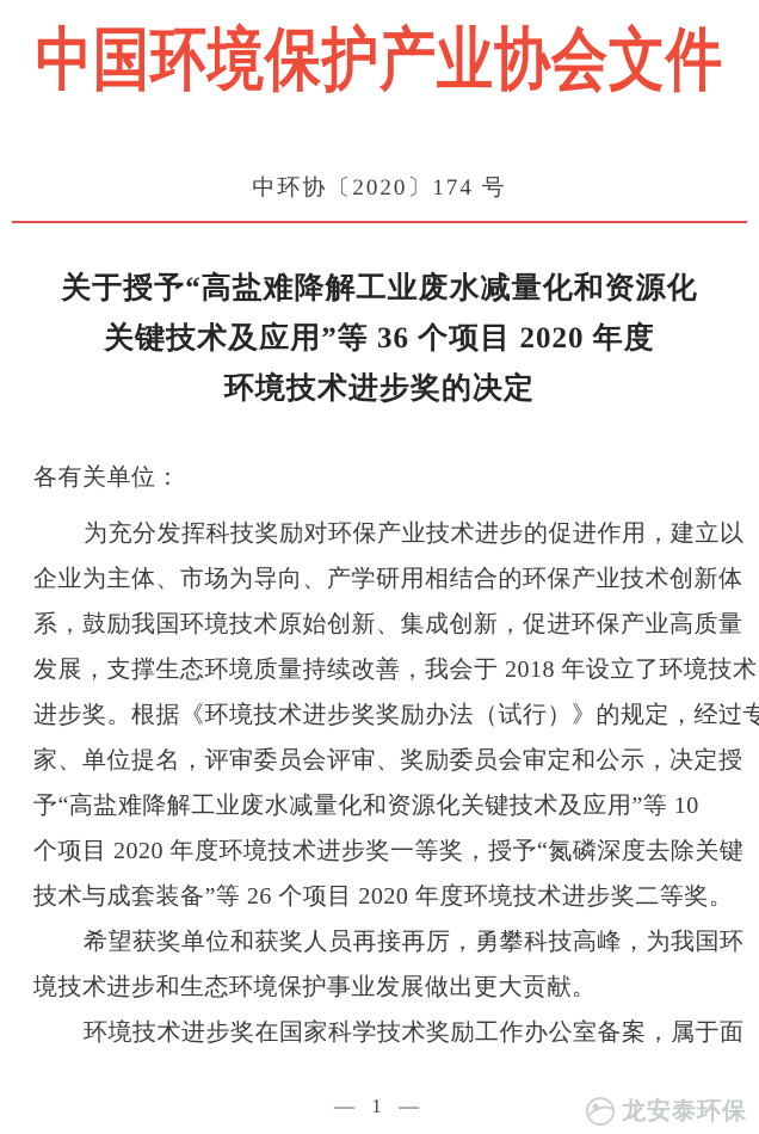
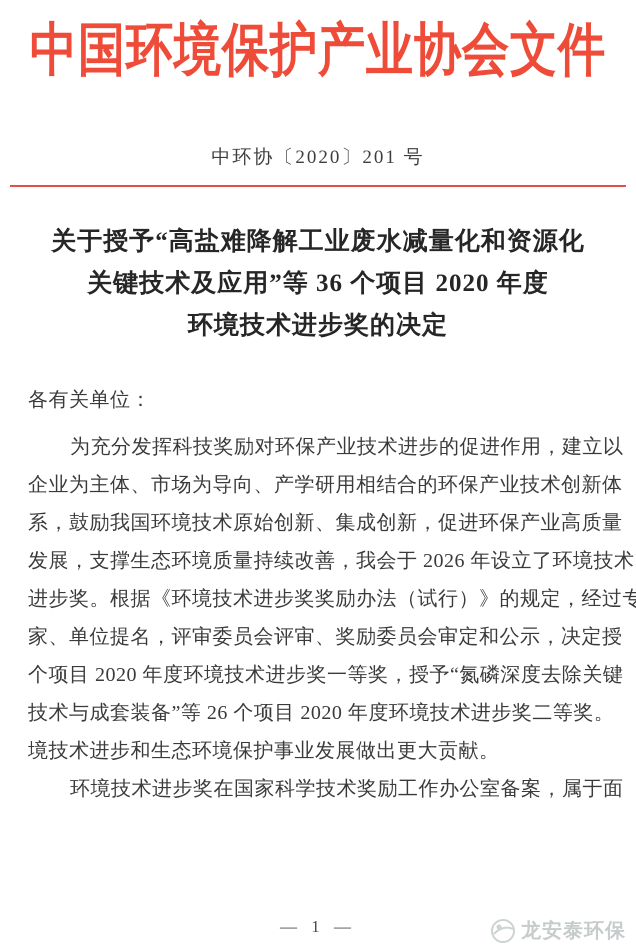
  中国环境保护产业协会文件
- 中环协〔2020〕174 号
+ 中环协〔2020〕201 号
  关于授予“高盐难降解工业废水减量化和资源化
  关键技术及应用”等 36 个项目 2020 年度
  环境技术进步奖的决定
  各有关单位：
  为充分发挥科技奖励对环保产业技术进步的促进作用，建立以
  企业为主体、市场为导向、产学研用相结合的环保产业技术创新体
  系，鼓励我国环境技术原始创新、集成创新，促进环保产业高质量
- 发展，支撑生态环境质量持续改善，我会于 2018 年设立了环境技术
+ 发展，支撑生态环境质量持续改善，我会于 2026 年设立了环境技术
  进步奖。根据《环境技术进步奖奖励办法（试行）》的规定，经过专
  家、单位提名，评审委员会评审、奖励委员会审定和公示，决定授
- 予“高盐难降解工业废水减量化和资源化关键技术及应用”等 10
  个项目 2020 年度环境技术进步奖一等奖，授予“氮磷深度去除关键
  技术与成套装备”等 26 个项目 2020 年度环境技术进步奖二等奖。
- 希望获奖单位和获奖人员再接再厉，勇攀科技高峰，为我国环
  境技术进步和生态环境保护事业发展做出更大贡献。
  环境技术进步奖在国家科学技术奖励工作办公室备案，属于面
  — 1 —
  龙安泰环保
